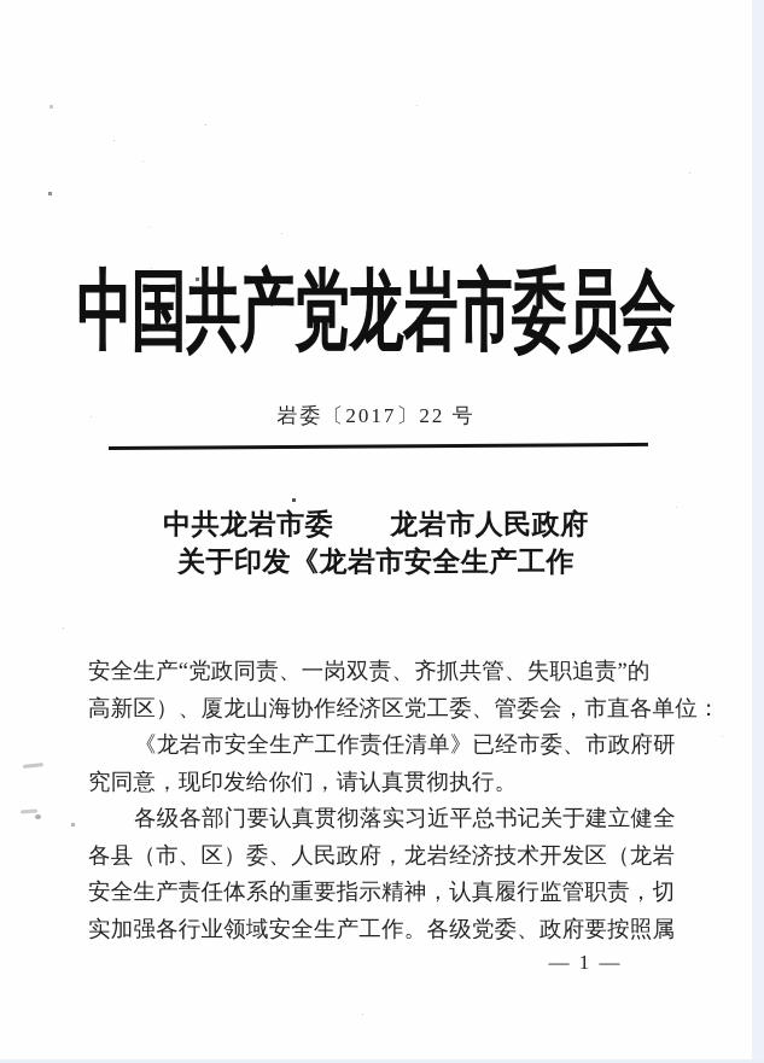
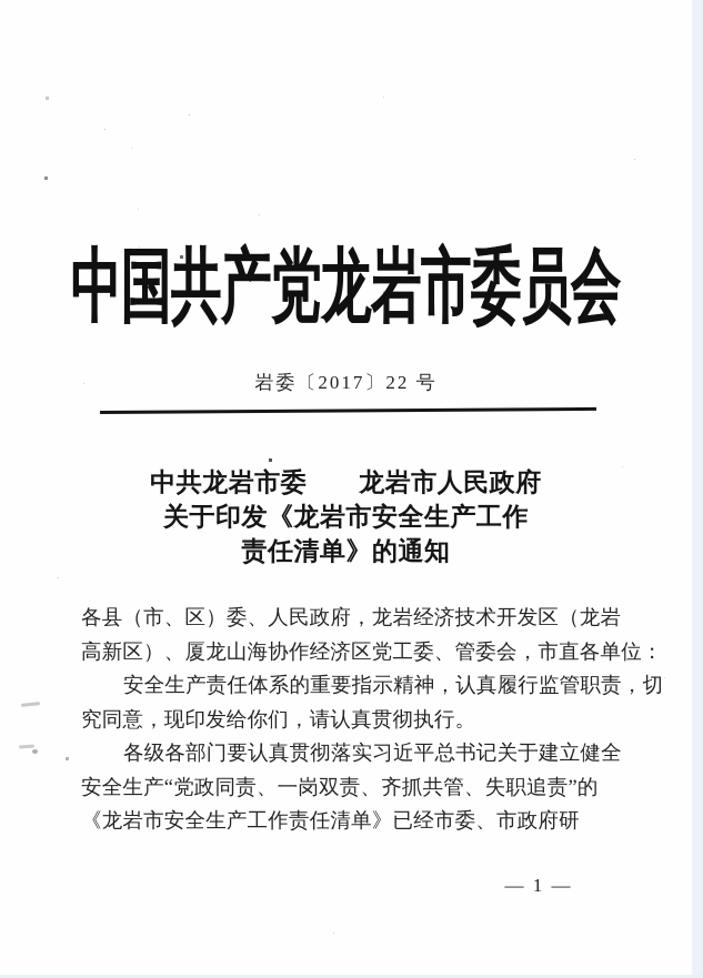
  中国共产党龙岩市委员会
  岩委〔2017〕22 号
  中共龙岩市委 龙岩市人民政府
  关于印发《龙岩市安全生产工作
+ 责任清单》的通知
- 安全生产“党政同责、一岗双责、齐抓共管、失职追责”的
+ 各县（市、区）委、人民政府，龙岩经济技术开发区（龙岩
  高新区）、厦龙山海协作经济区党工委、管委会，市直各单位：
- 《龙岩市安全生产工作责任清单》已经市委、市政府研
+ 安全生产责任体系的重要指示精神，认真履行监管职责，切
  究同意，现印发给你们，请认真贯彻执行。
  各级各部门要认真贯彻落实习近平总书记关于建立健全
- 各县（市、区）委、人民政府，龙岩经济技术开发区（龙岩
+ 安全生产“党政同责、一岗双责、齐抓共管、失职追责”的
- 安全生产责任体系的重要指示精神，认真履行监管职责，切
+ 《龙岩市安全生产工作责任清单》已经市委、市政府研
- 实加强各行业领域安全生产工作。各级党委、政府要按照属
  — 1 —
